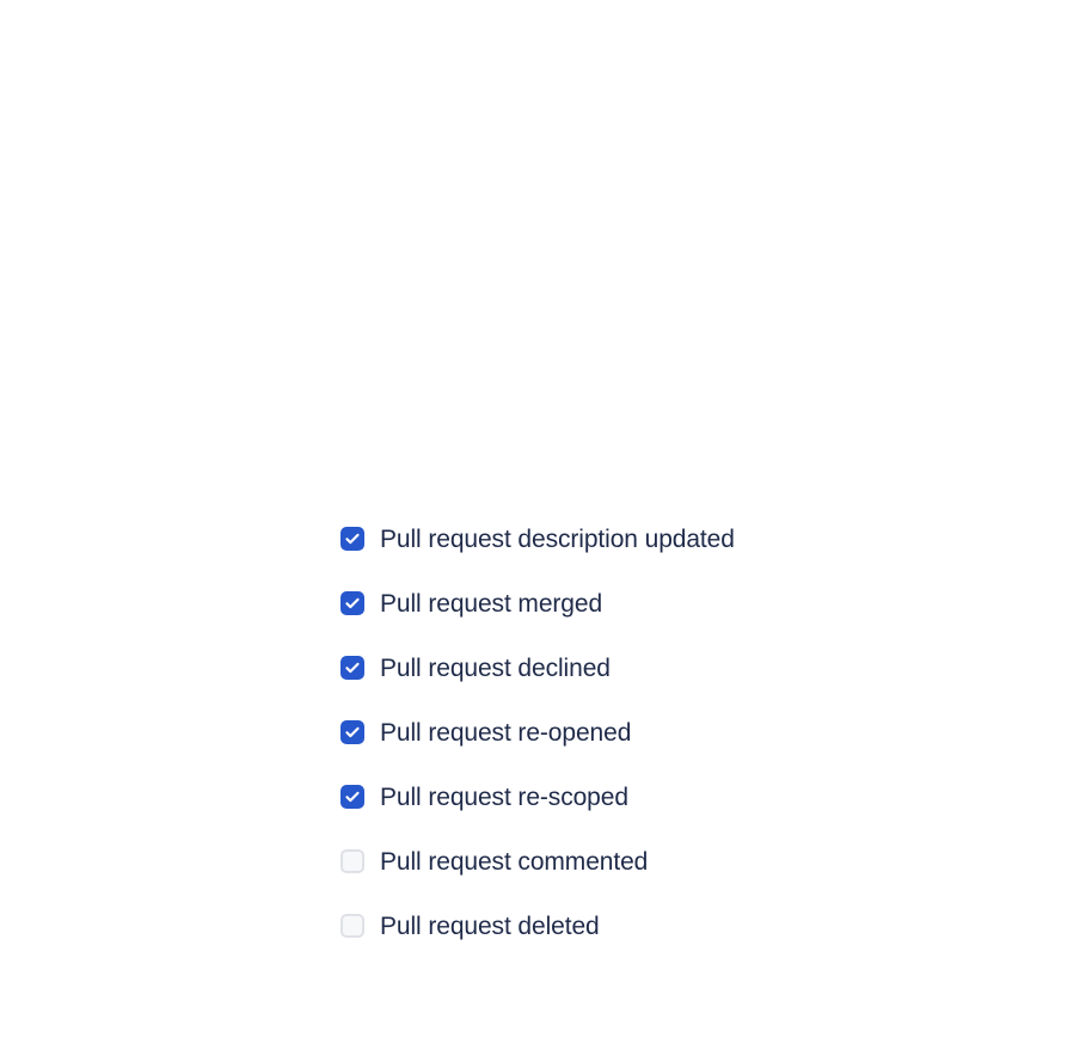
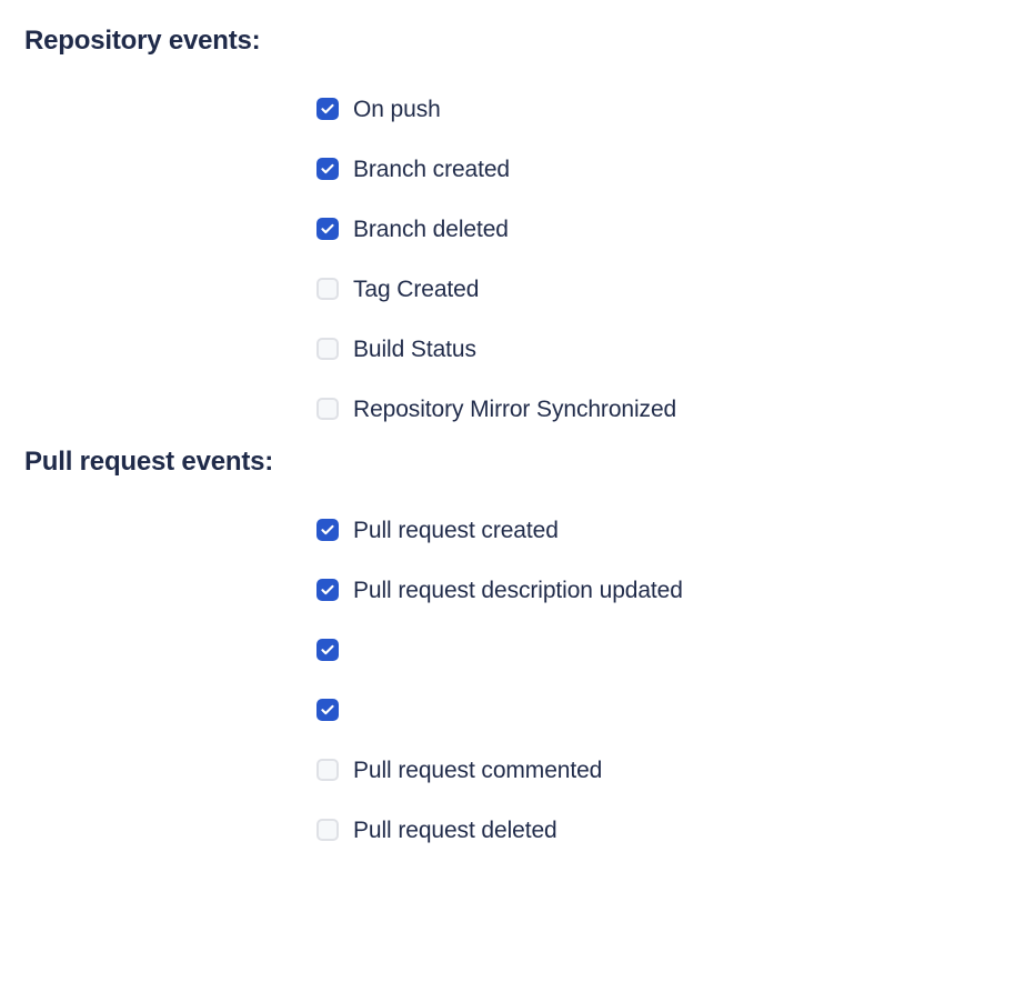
+ Repository events:
+ On push
+ Branch created
+ Branch deleted
+ Tag Created
+ Build Status
+ Repository Mirror Synchronized
+ Pull request events:
+ Pull request created
  Pull request description updated
- Pull request merged
- Pull request declined
- Pull request re-opened
- Pull request re-scoped
  Pull request commented
  Pull request deleted
